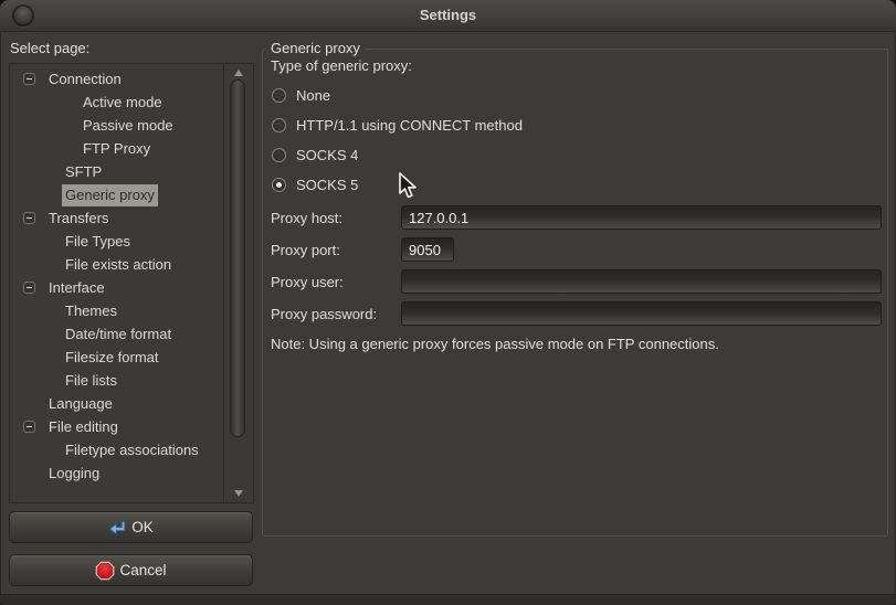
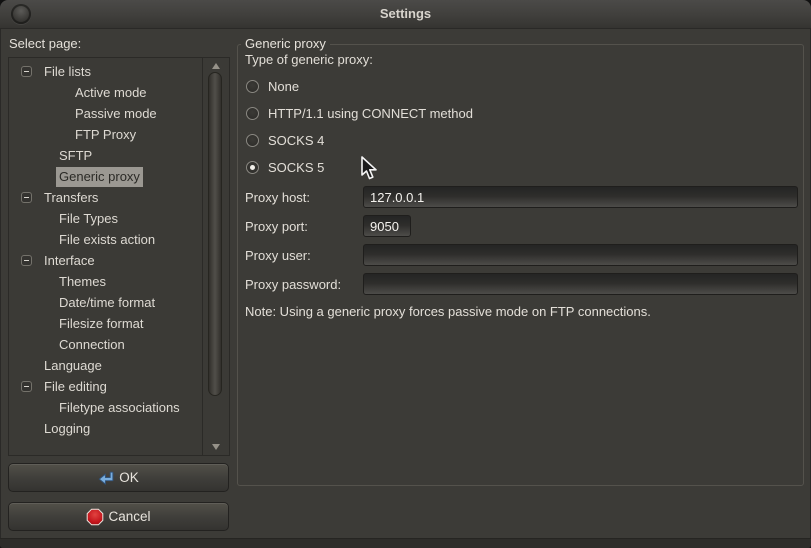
  Settings
  Select page:
- Connection
+ File lists
  Active mode
  Passive mode
  FTP Proxy
  SFTP
  Generic proxy
  Transfers
  File Types
  File exists action
  Interface
  Themes
  Date/time format
  Filesize format
- File lists
+ Connection
  Language
  File editing
  Filetype associations
  Logging
  OK
  Cancel
  Generic proxy
  Type of generic proxy:
  None
  HTTP/1.1 using CONNECT method
  SOCKS 4
  SOCKS 5
  Proxy host:
  127.0.0.1
  Proxy port:
  9050
  Proxy user:
  Proxy password:
  Note: Using a generic proxy forces passive mode on FTP connections.
